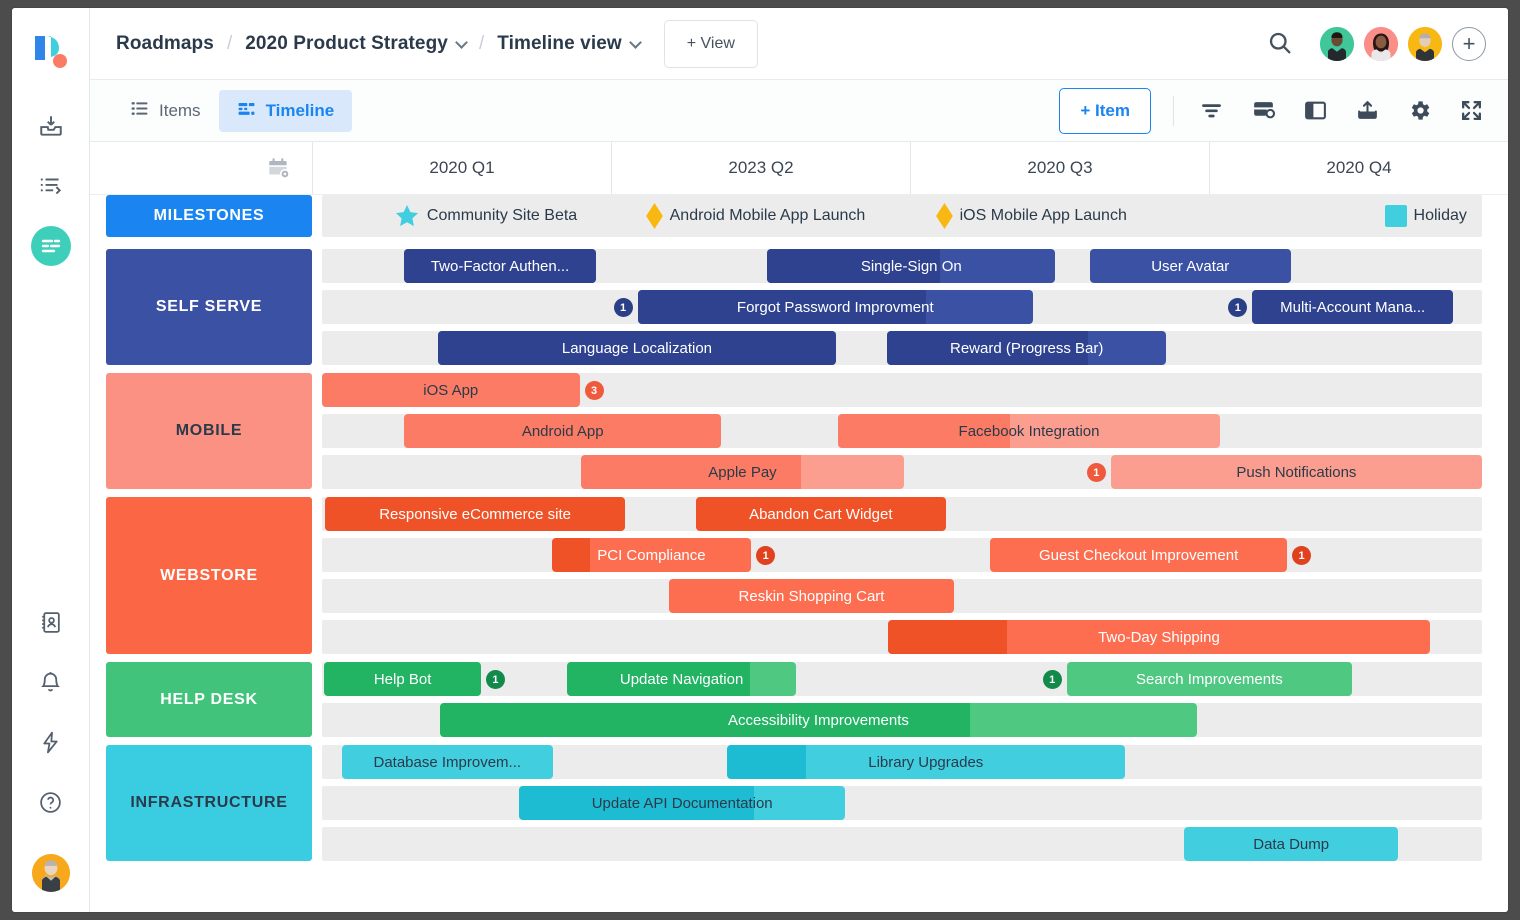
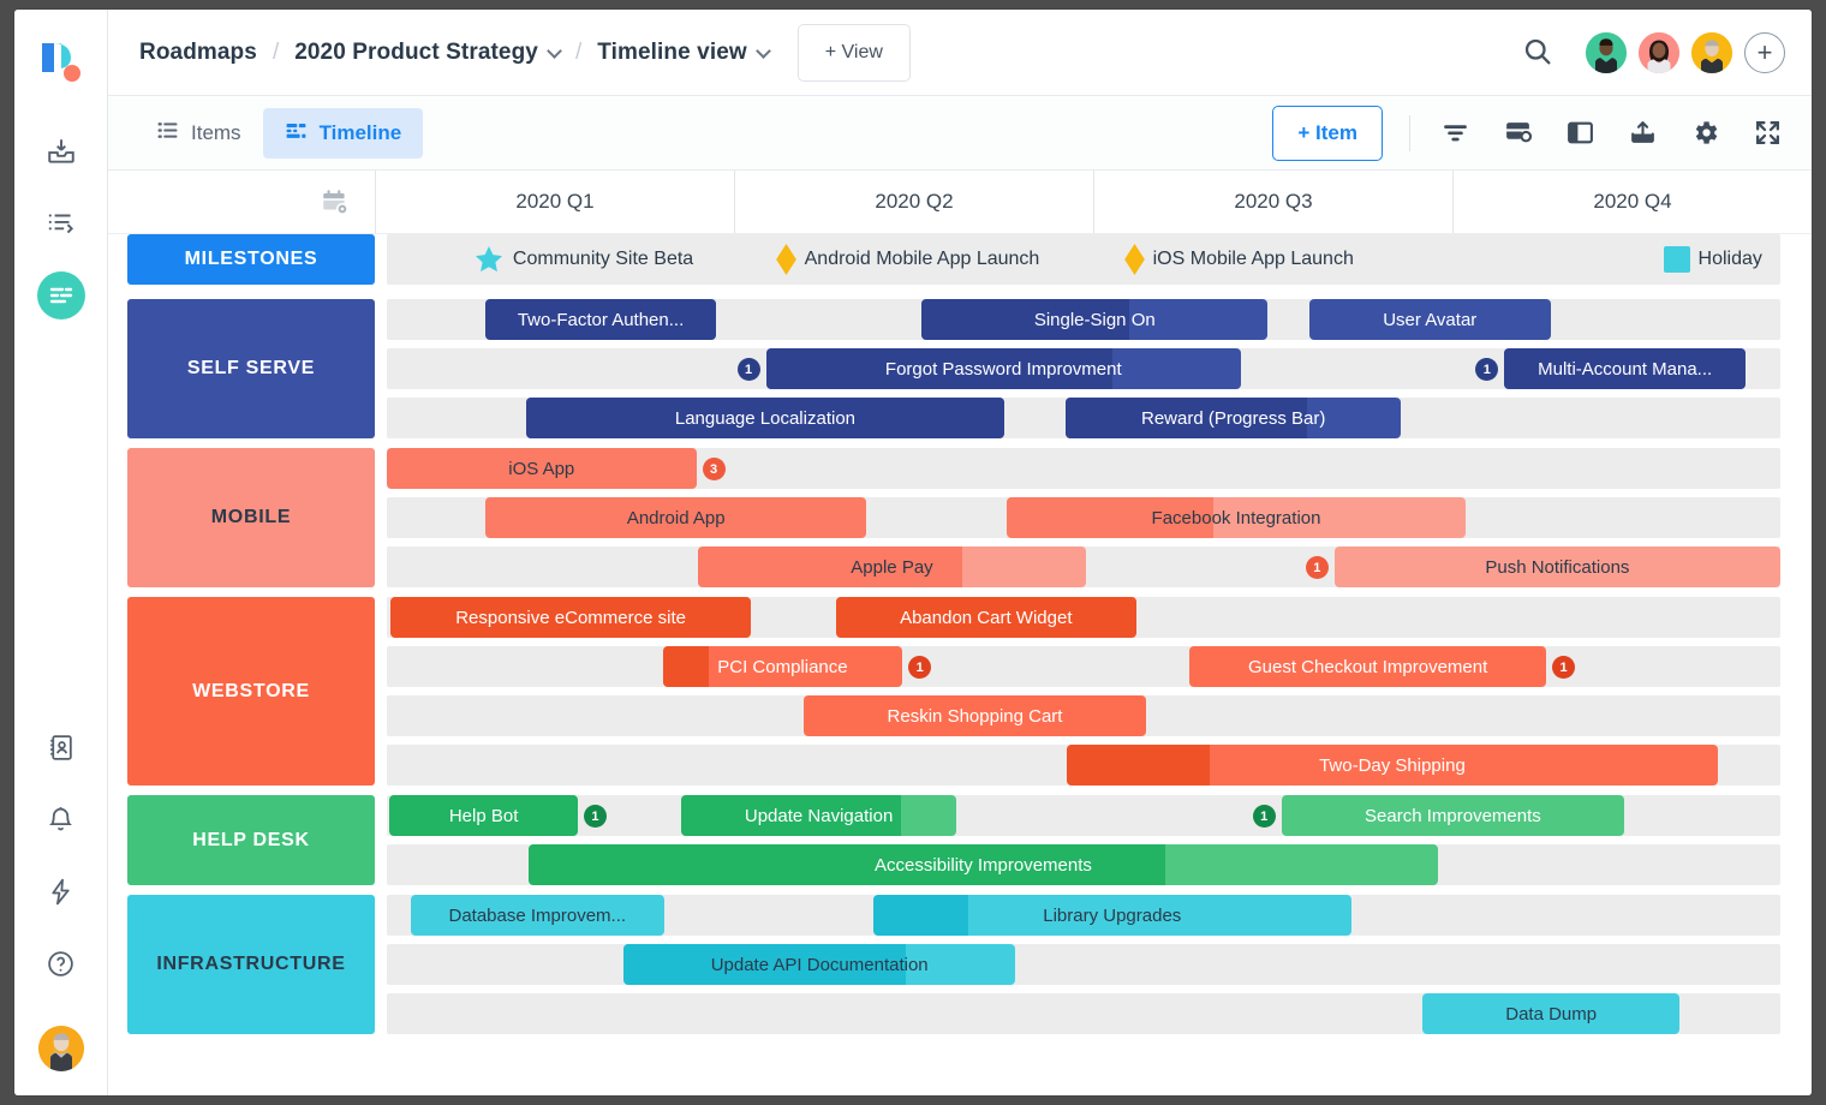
  Roadmaps
  /
  2020 Product Strategy
  /
  Timeline view
  + View
  +
  Items
  Timeline
  + Item
  2020 Q1
- 2023 Q2
+ 2020 Q2
  2020 Q3
  2020 Q4
  MILESTONES
  Community Site Beta
  Android Mobile App Launch
  iOS Mobile App Launch
  Holiday
  SELF SERVE
  Two-Factor Authen...
  Single-Sign On
  User Avatar
  Forgot Password Improvment
  1
  Multi-Account Mana...
  1
  Language Localization
  Reward (Progress Bar)
  MOBILE
  iOS App
  3
  Android App
  Facebook Integration
  Apple Pay
  Push Notifications
  1
  WEBSTORE
  Responsive eCommerce site
  Abandon Cart Widget
  PCI Compliance
  1
  Guest Checkout Improvement
  1
  Reskin Shopping Cart
  Two-Day Shipping
  HELP DESK
  Help Bot
  1
  Update Navigation
  Search Improvements
  1
  Accessibility Improvements
  INFRASTRUCTURE
  Database Improvem...
  Library Upgrades
  Update API Documentation
  Data Dump
